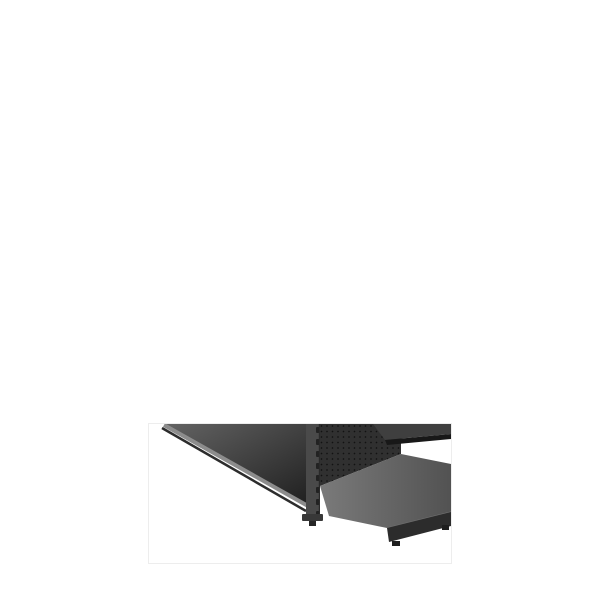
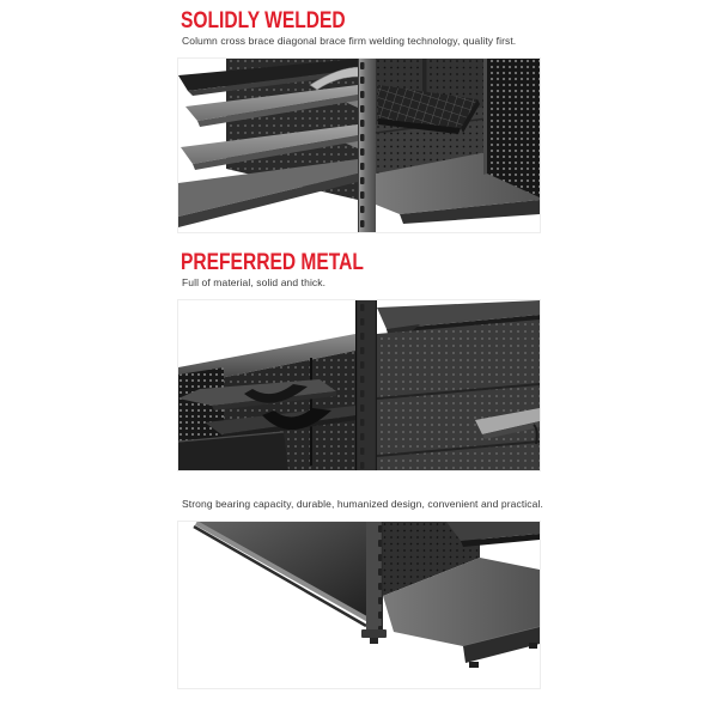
+ SOLIDLY WELDED
+ Column cross brace diagonal brace firm welding technology, quality first.
+ PREFERRED METAL
+ Full of material, solid and thick.
+ Strong bearing capacity, durable, humanized design, convenient and practical.
